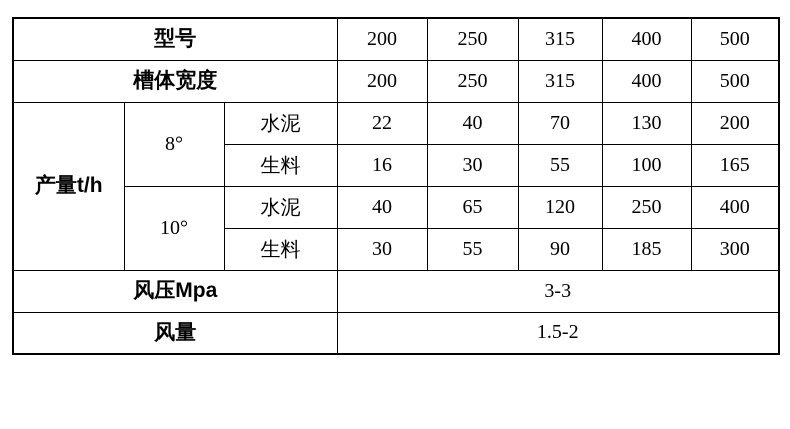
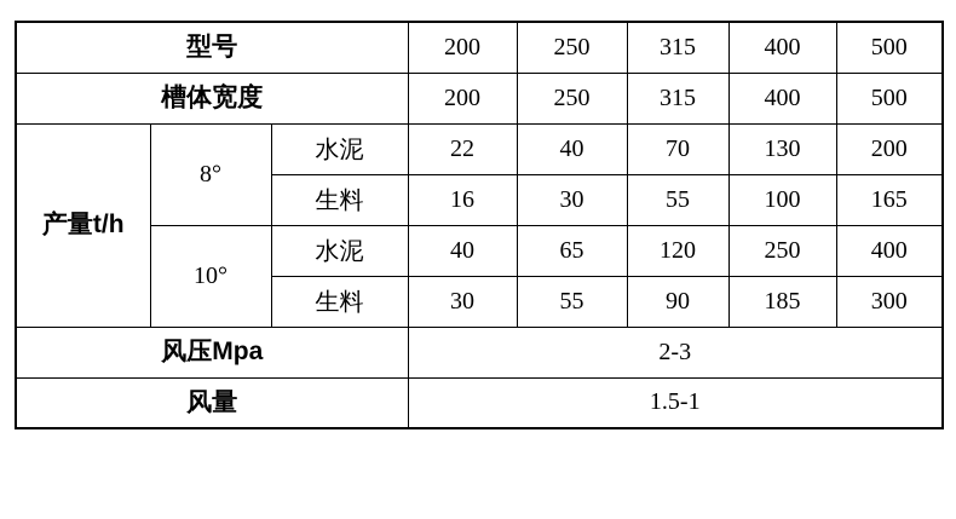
  型号	200	250	315	400	500
  槽体宽度	200	250	315	400	500
  产量t/h	8°	水泥	22	40	70	130	200
  生料	16	30	55	100	165
  10°	水泥	40	65	120	250	400
  生料	30	55	90	185	300
- 风压Mpa	3-3
+ 风压Mpa	2-3
- 风量	1.5-2
+ 风量	1.5-1
